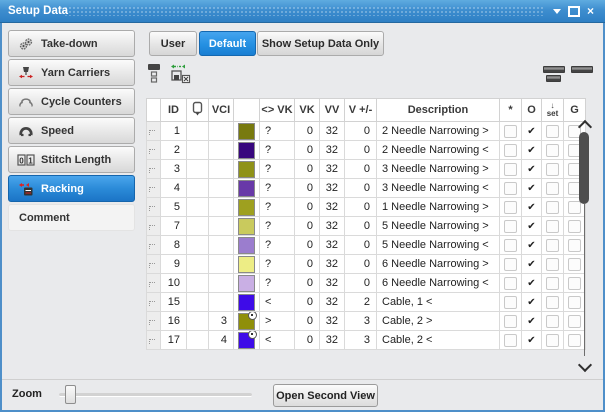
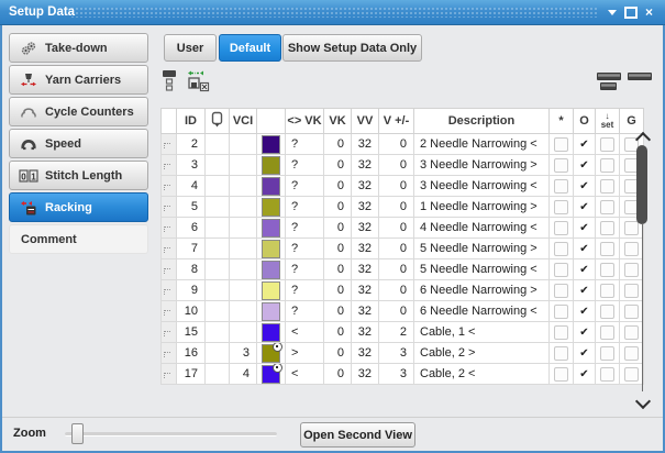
  Setup Dat
  ×
  Take-down
  Yarn Carriers
  Cycle Counters
  Speed
  0
  1
  Stitch Length
  Racking
  Comment
  User
  Default
  Show Setup Data Only
  	ID		VCI		<> VK	VK	VV	V +/-	Description	*	O	↓set	G
- 	1				?	0	32	0	2 Needle Narrowing >		✔
  	2				?	0	32	0	2 Needle Narrowing <		✔
  	3				?	0	32	0	3 Needle Narrowing >		✔
  	4				?	0	32	0	3 Needle Narrowing <		✔
  	5				?	0	32	0	1 Needle Narrowing >		✔
+ 	6				?	0	32	0	4 Needle Narrowing <		✔
  	7				?	0	32	0	5 Needle Narrowing >		✔
  	8				?	0	32	0	5 Needle Narrowing <		✔
  	9				?	0	32	0	6 Needle Narrowing >		✔
  	10				?	0	32	0	6 Needle Narrowing <		✔
  	15				<	0	32	2	Cable, 1 <		✔
  	16		3		>	0	32	3	Cable, 2 >		✔
  	17		4		<	0	32	3	Cable, 2 <		✔
  Zoom
  Open Second View
